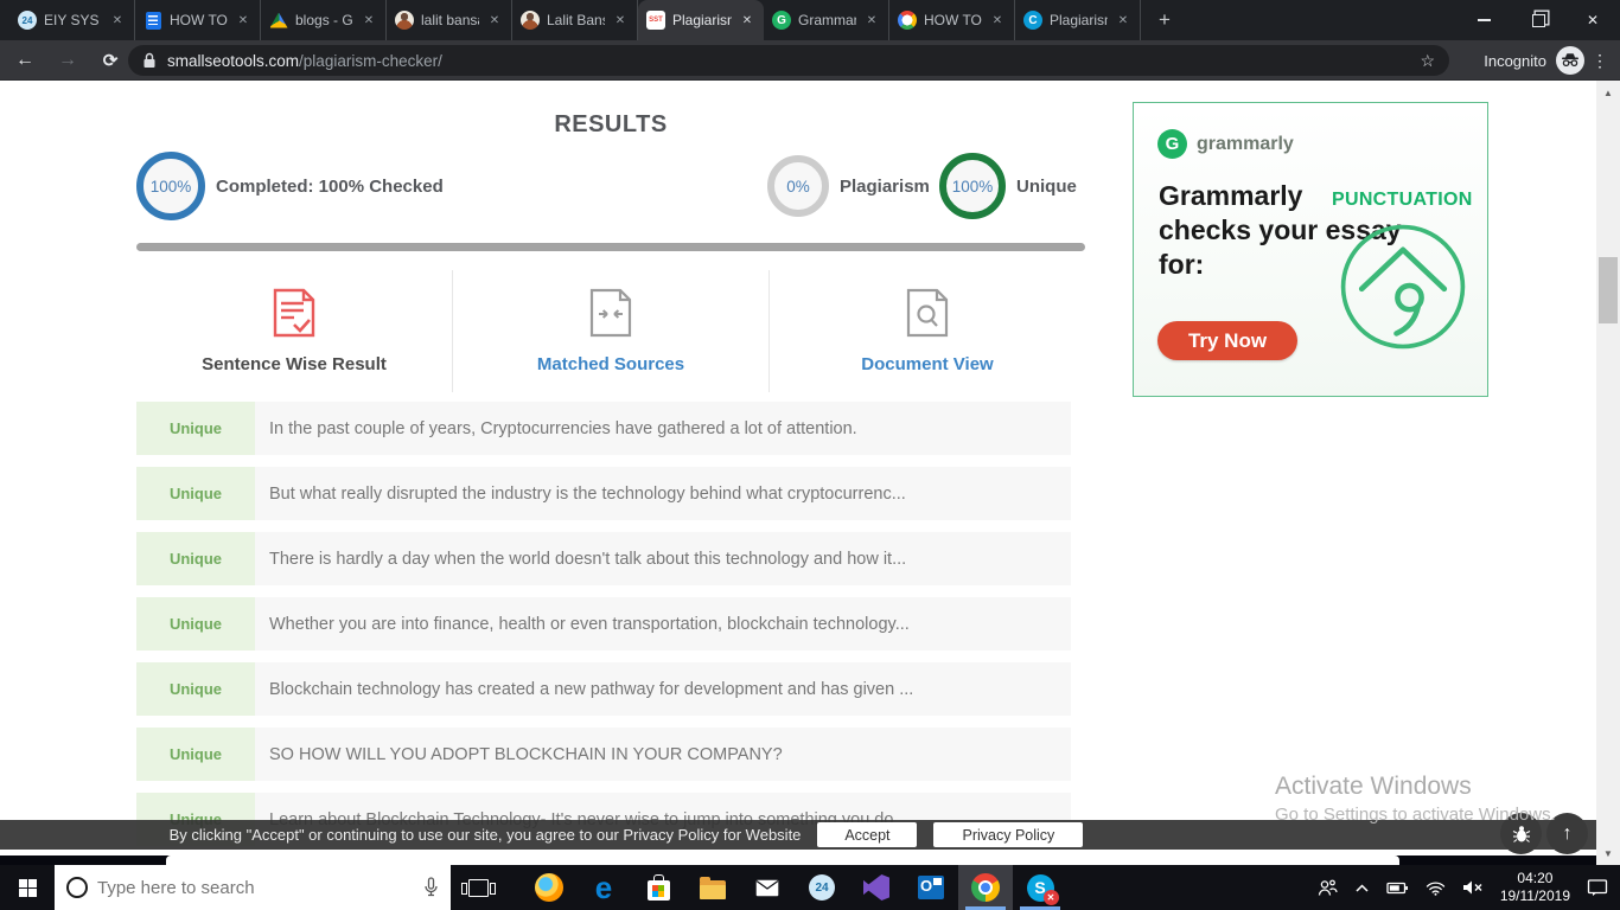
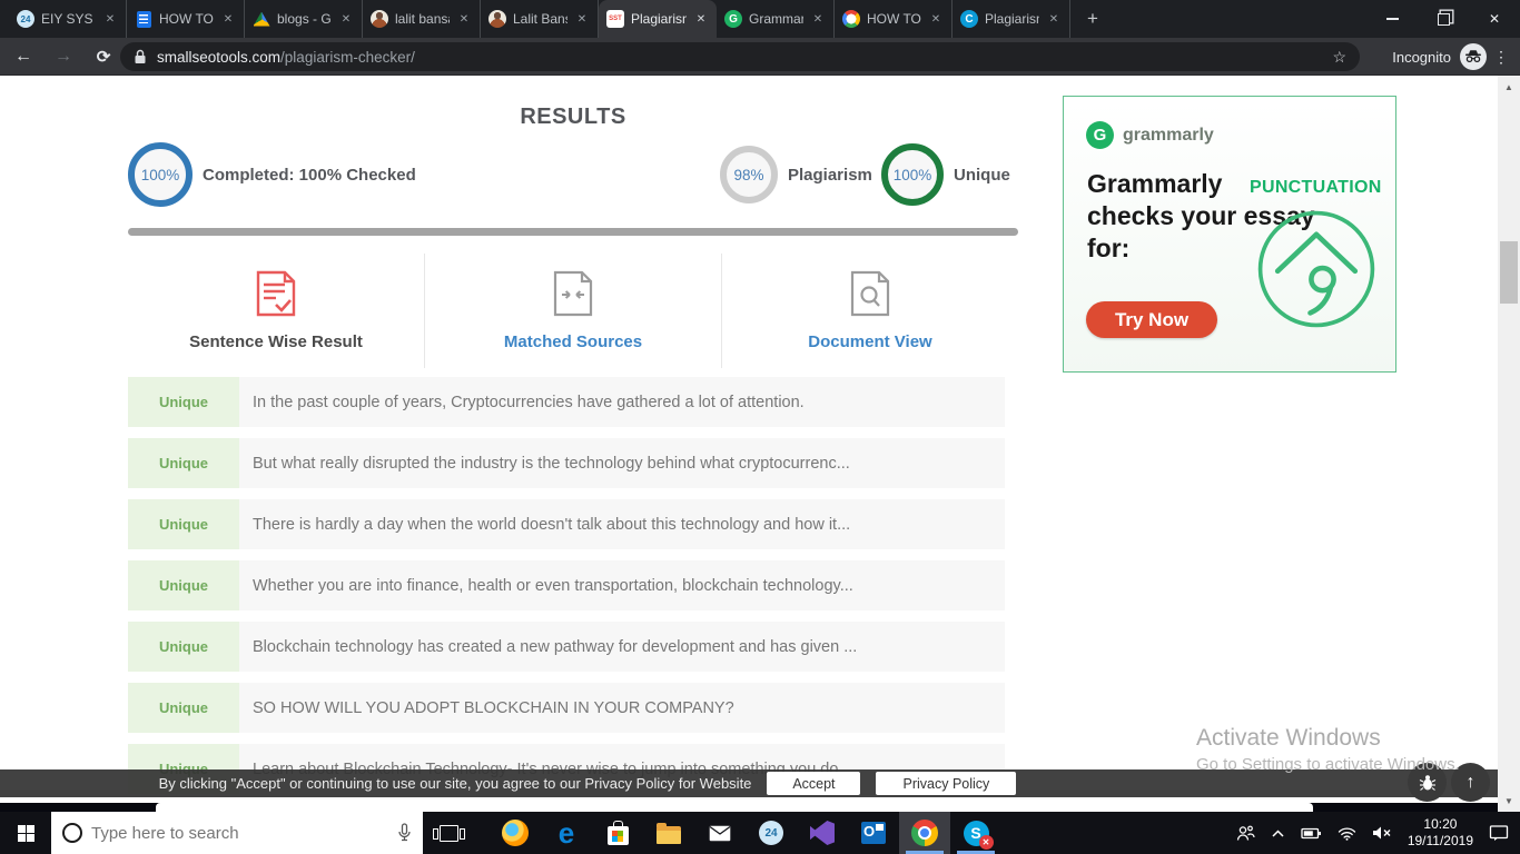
  HOW TO
  blogs - G
  lalit bans
  Lalit Ban
  Plagiaris
  Grammar
  HOW TO
  Plagiaris
  smallseotools.com/plagiarism-checker/
  Incognito
  RESULTS
  100%
  Completed: 100% Checked
- 0%
+ 98%
  Plagiarism
  100%
  Unique
  Sentence Wise Result
  Matched Sources
  Document View
  Unique
  In the past couple of years, Cryptocurrencies have gathered a lot of attention.
  Unique
  But what really disrupted the industry is the technology behind what cryptocurrenc...
  Unique
  There is hardly a day when the world doesn't talk about this technology and how it...
  Unique
  Whether you are into finance, health or even transportation, blockchain technology...
  Unique
  Blockchain technology has created a new pathway for development and has given ...
  Unique
  SO HOW WILL YOU ADOPT BLOCKCHAIN IN YOUR COMPANY?
  grammarly
  Grammarly checks your ess for:
  PUNCTUATION
  Try Now
  Activate Windows
  Go to Settings to activate Windows.
  By clicking "Accept" or continuing to use our site, you agree to our Privacy Policy for Website
  Accept
  Privacy Policy
  Type here to search
- 04:20
+ 10:20
  19/11/2019
